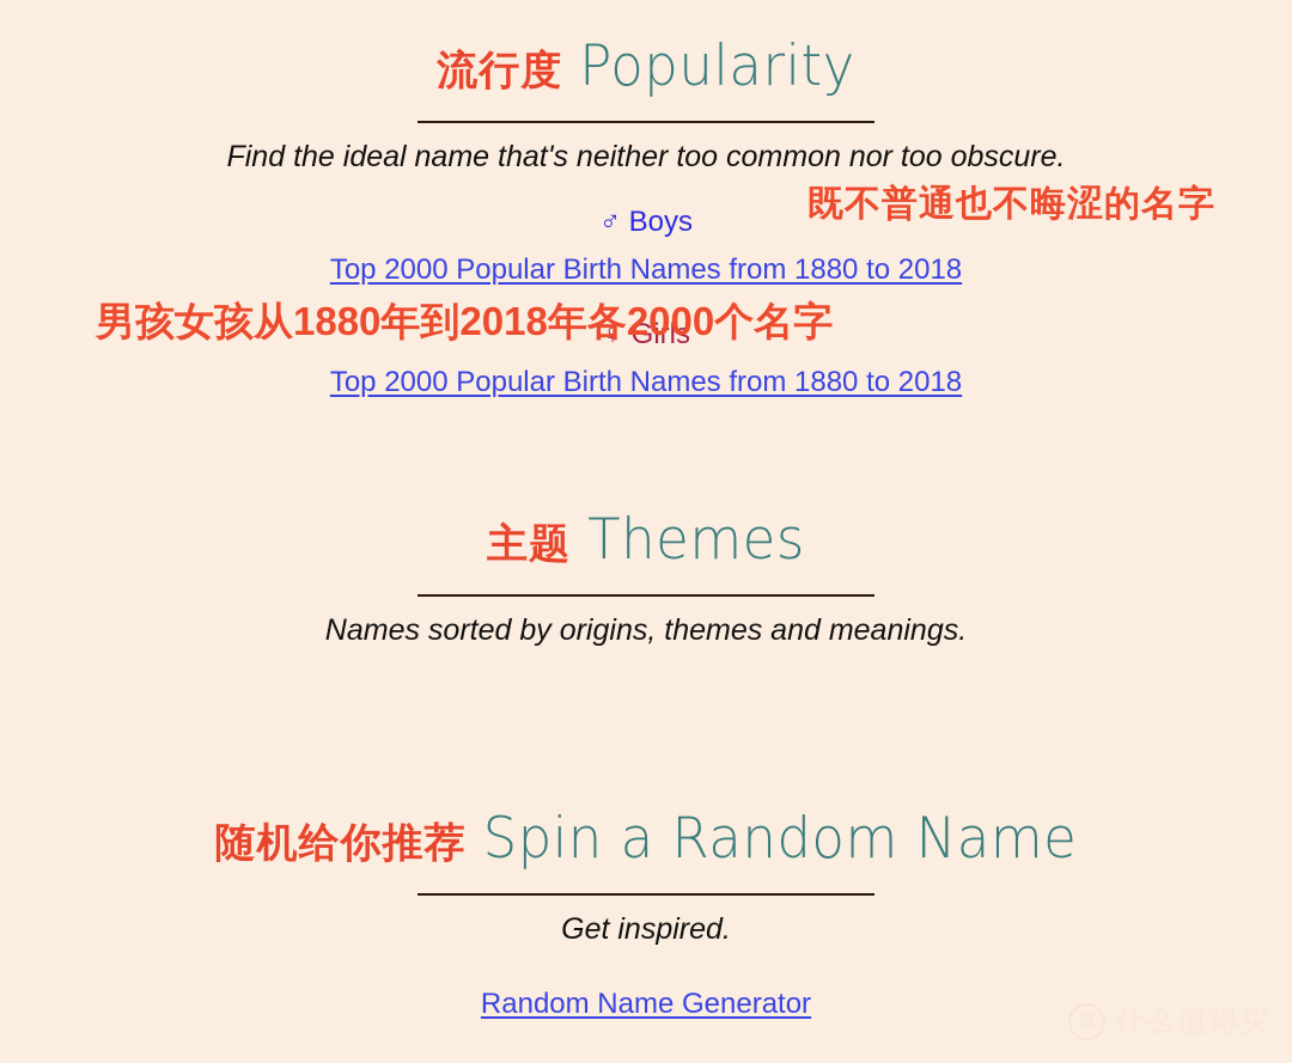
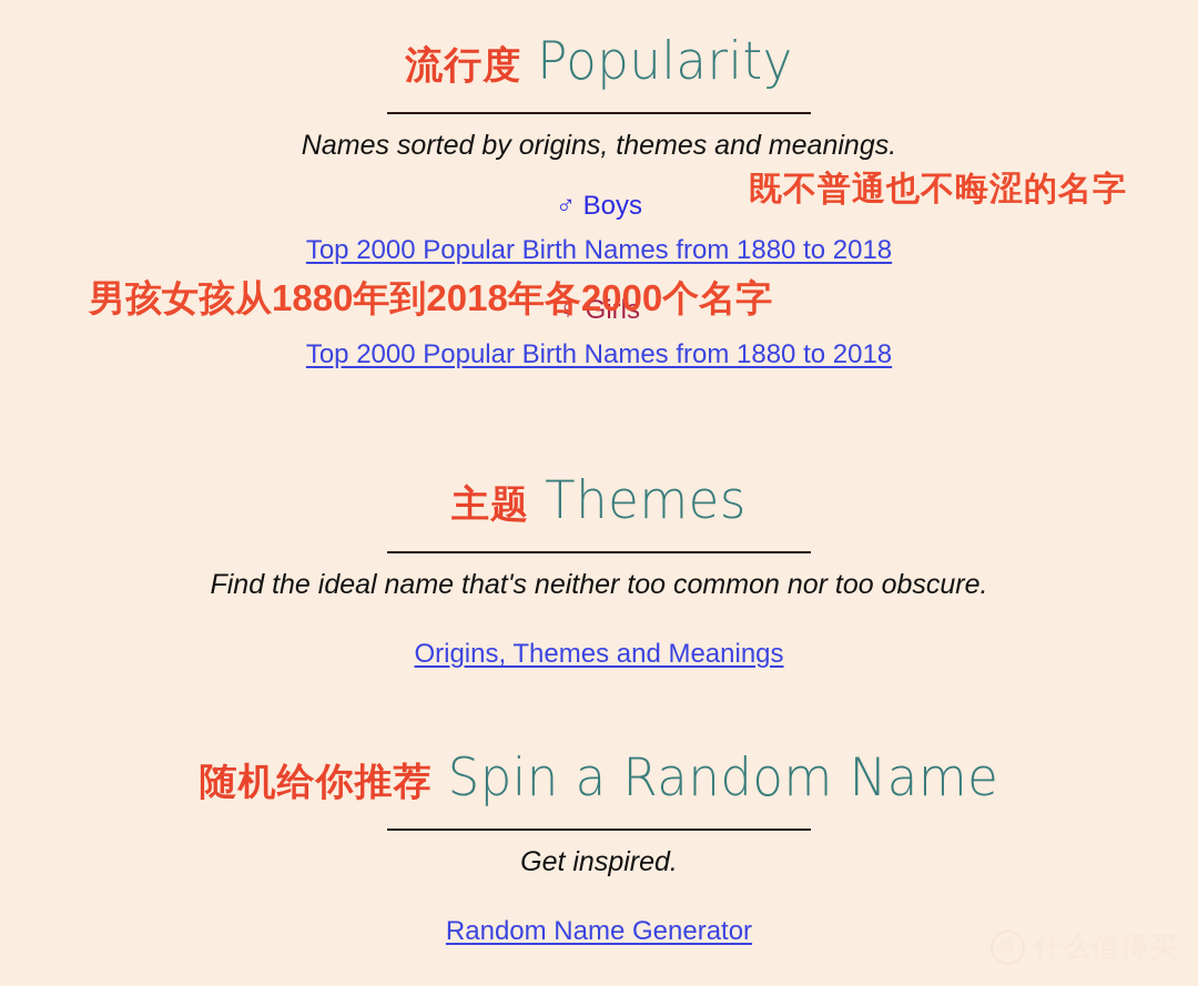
  流行度
  Popularity
- Find the ideal name that's neither too common nor too obscure.
+ Names sorted by origins, themes and meanings.
  ♂ Boys
  Top 2000 Popular Birth Names from 1880 to 2018
  ♀ Girls
  Top 2000 Popular Birth Names from 1880 to 2018
  主题
  Themes
- Names sorted by origins, themes and meanings.
+ Find the ideal name that's neither too common nor too obscure.
+ Origins, Themes and Meanings
  随机给你推荐
  Spin a Random Name
  Get inspired.
  Random Name Generator
  既不普通也不晦涩的名字
  男孩女孩从1880年到2018年各2000个名字
